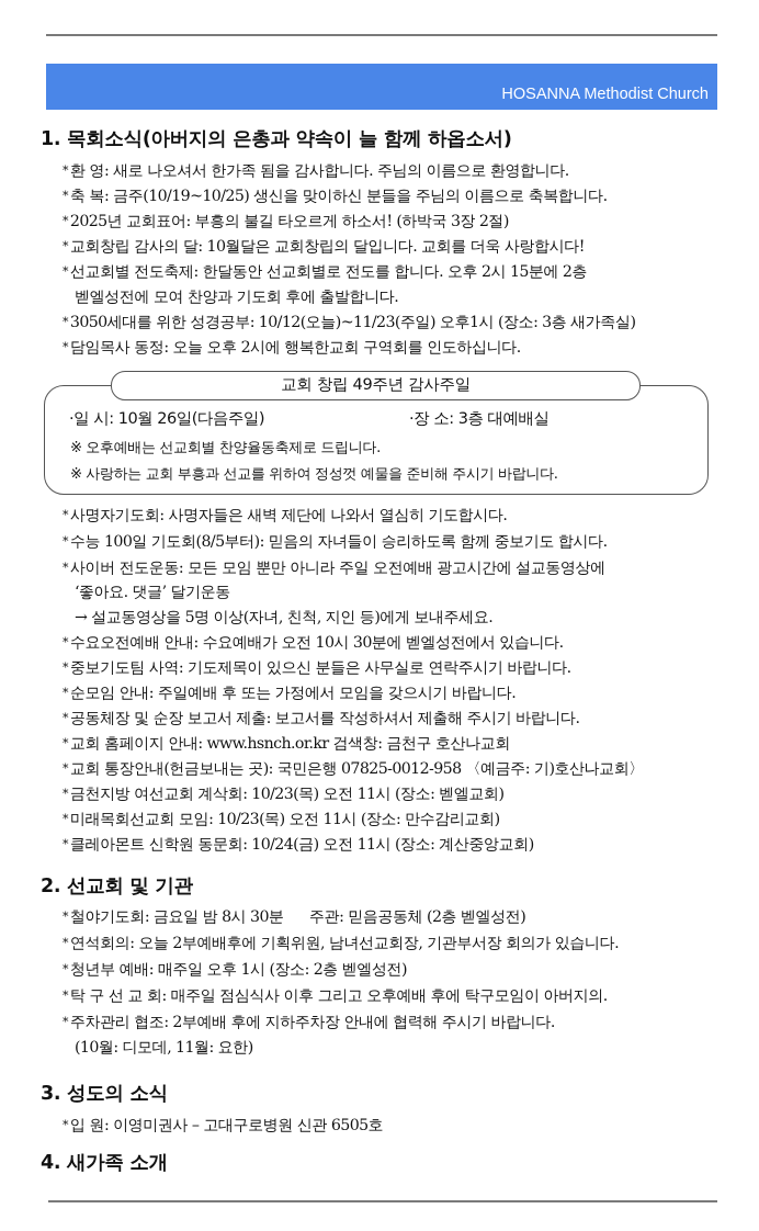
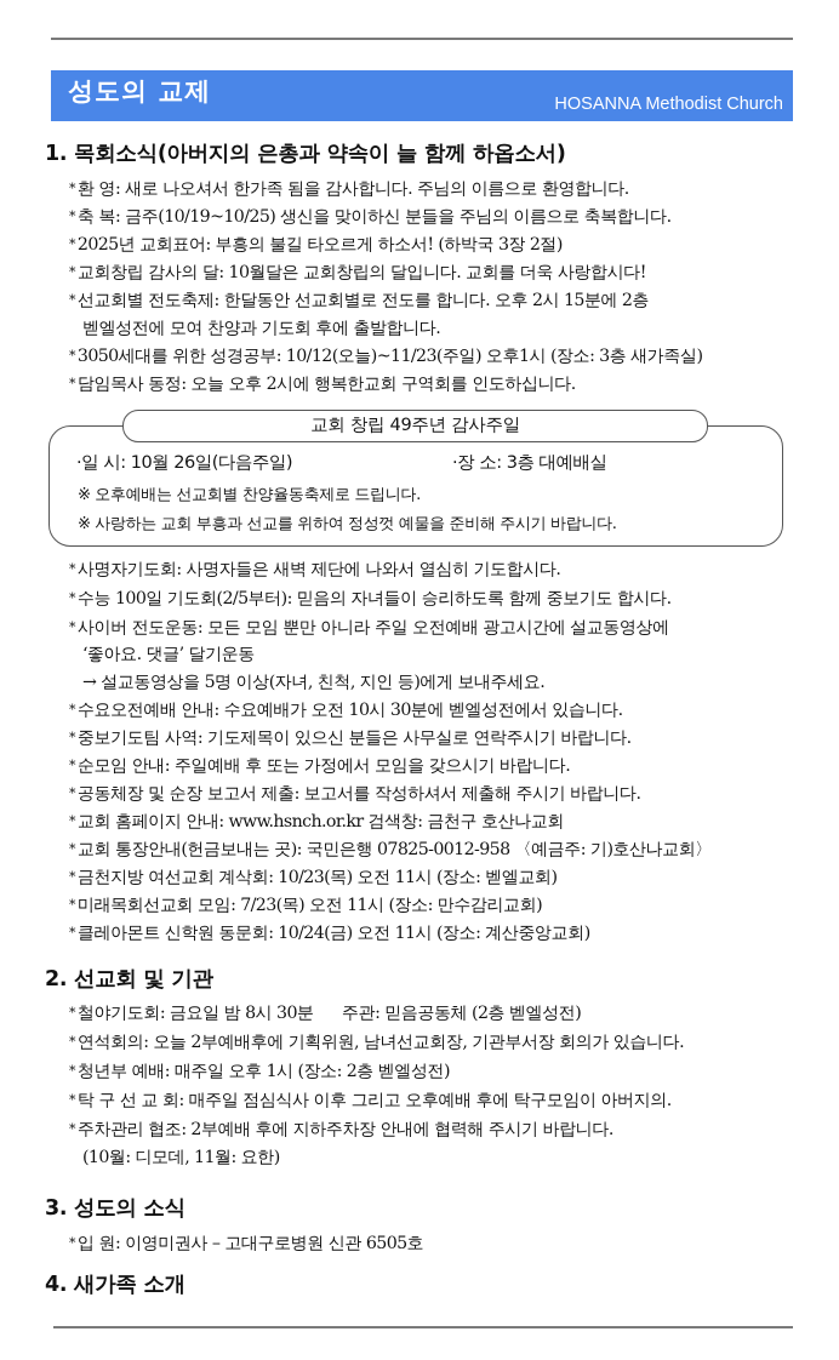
+ 성도의 교제
  HOSANNA Methodist Church
  1. 목회소식(아버지의 은총과 약속이 늘 함께 하옵소서)
  * 환 영: 새로 나오셔서 한가족 됨을 감사합니다. 주님의 이름으로 환영합니다.
  * 축 복: 금주(10/19~10/25) 생신을 맞이하신 분들을 주님의 이름으로 축복합니다.
  * 2025년 교회표어: 부흥의 불길 타오르게 하소서! (하박국 3장 2절)
  * 교회창립 감사의 달: 10월달은 교회창립의 달입니다. 교회를 더욱 사랑합시다!
  * 선교회별 전도축제: 한달동안 선교회별로 전도를 합니다. 오후 2시 15분에 2층
  벧엘성전에 모여 찬양과 기도회 후에 출발합니다.
  * 3050세대를 위한 성경공부: 10/12(오늘)~11/23(주일) 오후1시 (장소: 3층 새가족실)
  * 담임목사 동정: 오늘 오후 2시에 행복한교회 구역회를 인도하십니다.
  교회 창립 49주년 감사주일
  ·일 시: 10월 26일(다음주일)
  ·장 소: 3층 대예배실
  ※ 오후예배는 선교회별 찬양율동축제로 드립니다.
  ※ 사랑하는 교회 부흥과 선교를 위하여 정성껏 예물을 준비해 주시기 바랍니다.
  * 사명자기도회: 사명자들은 새벽 제단에 나와서 열심히 기도합시다.
- * 수능 100일 기도회(8/5부터): 믿음의 자녀들이 승리하도록 함께 중보기도 합시다.
+ * 수능 100일 기도회(2/5부터): 믿음의 자녀들이 승리하도록 함께 중보기도 합시다.
  * 사이버 전도운동: 모든 모임 뿐만 아니라 주일 오전예배 광고시간에 설교동영상에
  ‘좋아요. 댓글’ 달기운동
  → 설교동영상을 5명 이상(자녀, 친척, 지인 등)에게 보내주세요.
  * 수요오전예배 안내: 수요예배가 오전 10시 30분에 벧엘성전에서 있습니다.
  * 중보기도팀 사역: 기도제목이 있으신 분들은 사무실로 연락주시기 바랍니다.
  * 순모임 안내: 주일예배 후 또는 가정에서 모임을 갖으시기 바랍니다.
  * 공동체장 및 순장 보고서 제출: 보고서를 작성하셔서 제출해 주시기 바랍니다.
  * 교회 홈페이지 안내: www.hsnch.or.kr 검색창: 금천구 호산나교회
  * 교회 통장안내(헌금보내는 곳): 국민은행 07825-0012-958 〈예금주: 기)호산나교회〉
  * 금천지방 여선교회 계삭회: 10/23(목) 오전 11시 (장소: 벧엘교회)
- * 미래목회선교회 모임: 10/23(목) 오전 11시 (장소: 만수감리교회)
+ * 미래목회선교회 모임: 7/23(목) 오전 11시 (장소: 만수감리교회)
  * 클레아몬트 신학원 동문회: 10/24(금) 오전 11시 (장소: 계산중앙교회)
  2. 선교회 및 기관
  * 철야기도회: 금요일 밤 8시 30분 주관: 믿음공동체 (2층 벧엘성전)
  * 연석회의: 오늘 2부예배후에 기획위원, 남녀선교회장, 기관부서장 회의가 있습니다.
  * 청년부 예배: 매주일 오후 1시 (장소: 2층 벧엘성전)
  * 탁 구 선 교 회: 매주일 점심식사 이후 그리고 오후예배 후에 탁구모임이 아버지의.
  * 주차관리 협조: 2부예배 후에 지하주차장 안내에 협력해 주시기 바랍니다.
  (10월: 디모데, 11월: 요한)
  3. 성도의 소식
  * 입 원: 이영미권사 – 고대구로병원 신관 6505호
  4. 새가족 소개
